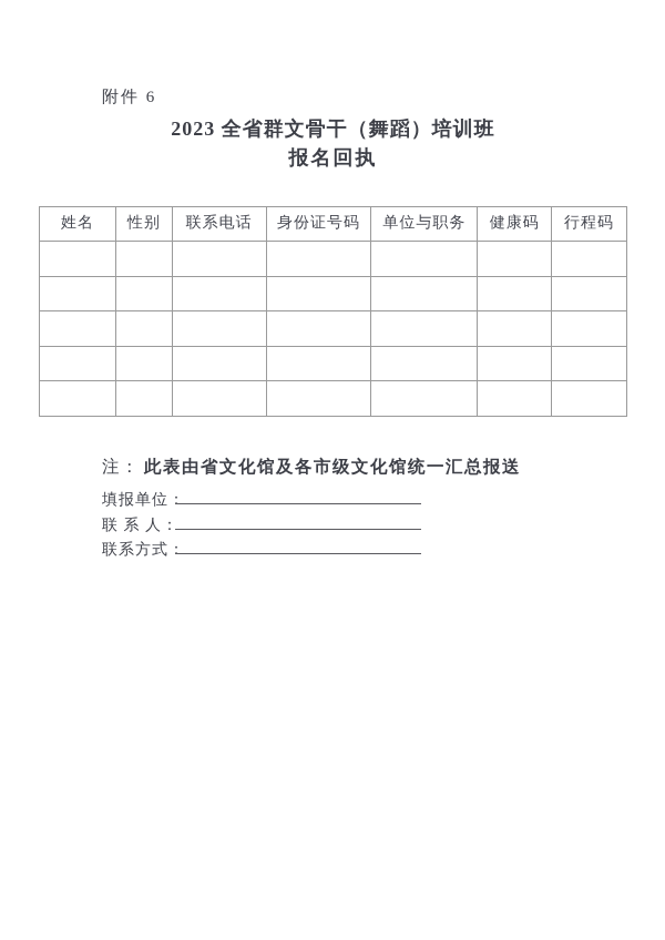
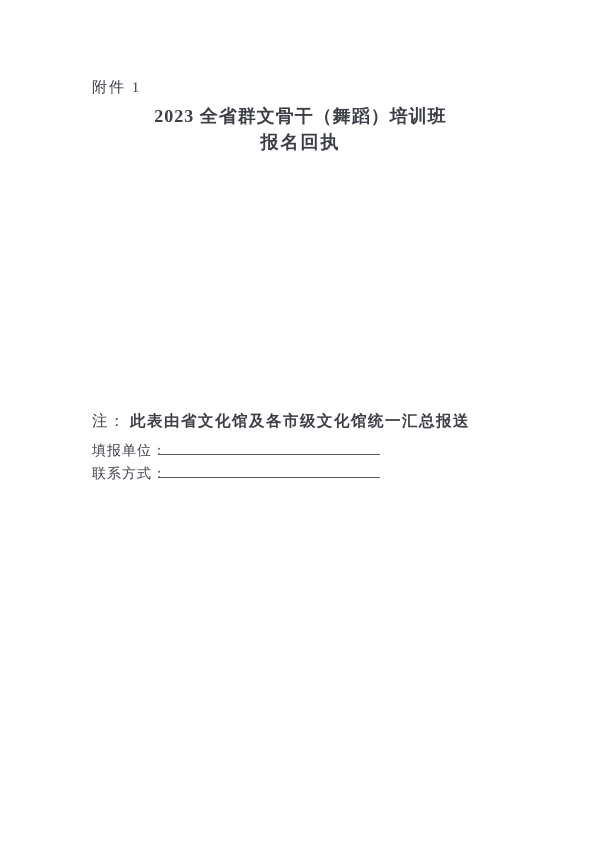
- 附件 6
+ 附件 1
  2023 全省群文骨干（舞蹈）培训班
  报名回执
- 姓名	性别	联系电话	身份证号码	单位与职务	健康码	行程码
  注： 此表由省文化馆及各市级文化馆统一汇总报送
  填报单位
- 联 系 人：
  联系方式
